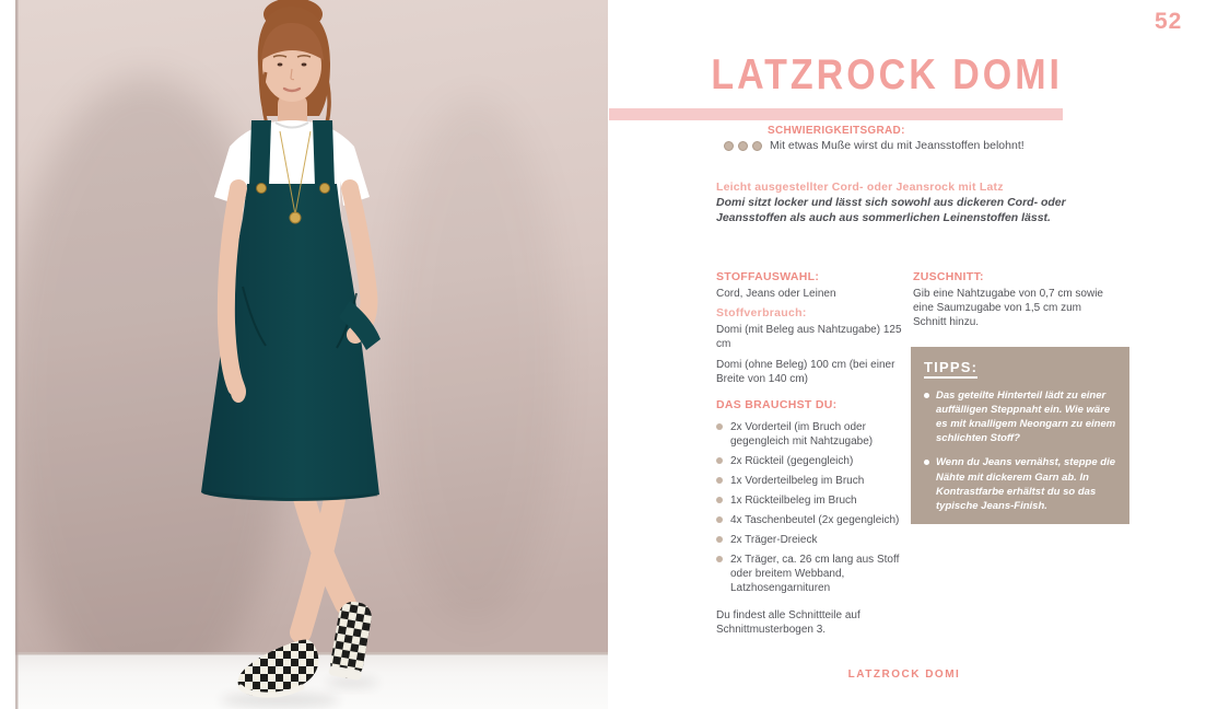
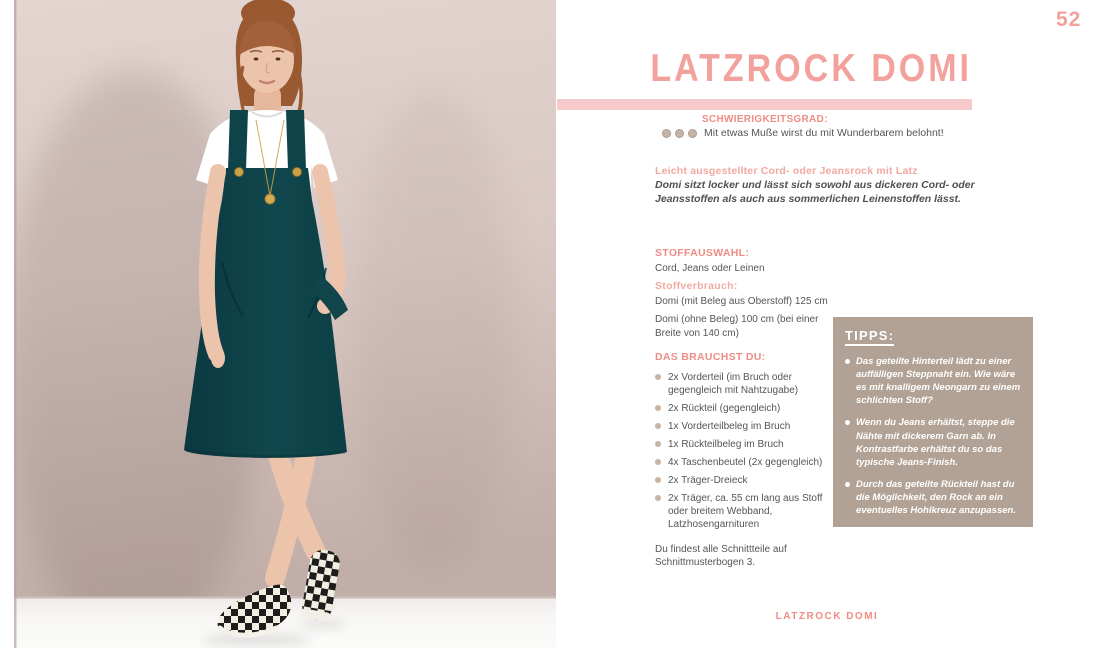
  52
  LATZROCK DOMI
  SCHWIERIGKEITSGRAD:
- Mit etwas Muße wirst du mit Jeansstoffen belohnt!
+ Mit etwas Muße wirst du mit Wunderbarem belohnt!
  Leicht ausgestellter Cord- oder Jeansrock mit Latz
  Domi sitzt locker und lässt sich sowohl aus dickeren Cord- oder Jeansstoffen als auch aus sommerlichen Leinenstoffen lässt.
  STOFFAUSWAHL:
  Cord, Jeans oder Leinen
  Stoffverbrauch:
- Domi (mit Beleg aus Nahtzugabe) 125 cm
+ Domi (mit Beleg aus Oberstoff) 125 cm
  Domi (ohne Beleg) 100 cm (bei einer Breite von 140 cm)
  DAS BRAUCHST DU:
  2x Vorderteil (im Bruch oder gegengleich mit Nahtzugabe)
  2x Rückteil (gegengleich)
  1x Vorderteilbeleg im Bruch
  1x Rückteilbeleg im Bruch
  4x Taschenbeutel (2x gegengleich)
  2x Träger-Dreieck
- 2x Träger, ca. 26 cm lang aus Stoff oder breitem Webband, Latzhosengarnituren
+ 2x Träger, ca. 55 cm lang aus Stoff oder breitem Webband, Latzhosengarnituren
  Du findest alle Schnittteile auf Schnittmusterbogen 3.
- ZUSCHNITT:
- Gib eine Nahtzugabe von 0,7 cm sowie eine Saumzugabe von 1,5 cm zum Schnitt hinzu.
  TIPPS:
  Das geteilte Hinterteil lädt zu einer auffälligen Steppnaht ein. Wie wäre es mit knalligem Neongarn zu einem schlichten Stoff?
- Wenn du Jeans vernähst, steppe die Nähte mit dickerem Garn ab. In Kontrastfarbe erhältst du so das typische Jeans-Finish.
+ Wenn du Jeans erhältst, steppe die Nähte mit dickerem Garn ab. In Kontrastfarbe erhältst du so das typische Jeans-Finish.
+ Durch das geteilte Rückteil hast du die Möglichkeit, den Rock an ein eventuelles Hohlkreuz anzupassen.
  LATZROCK DOMI
